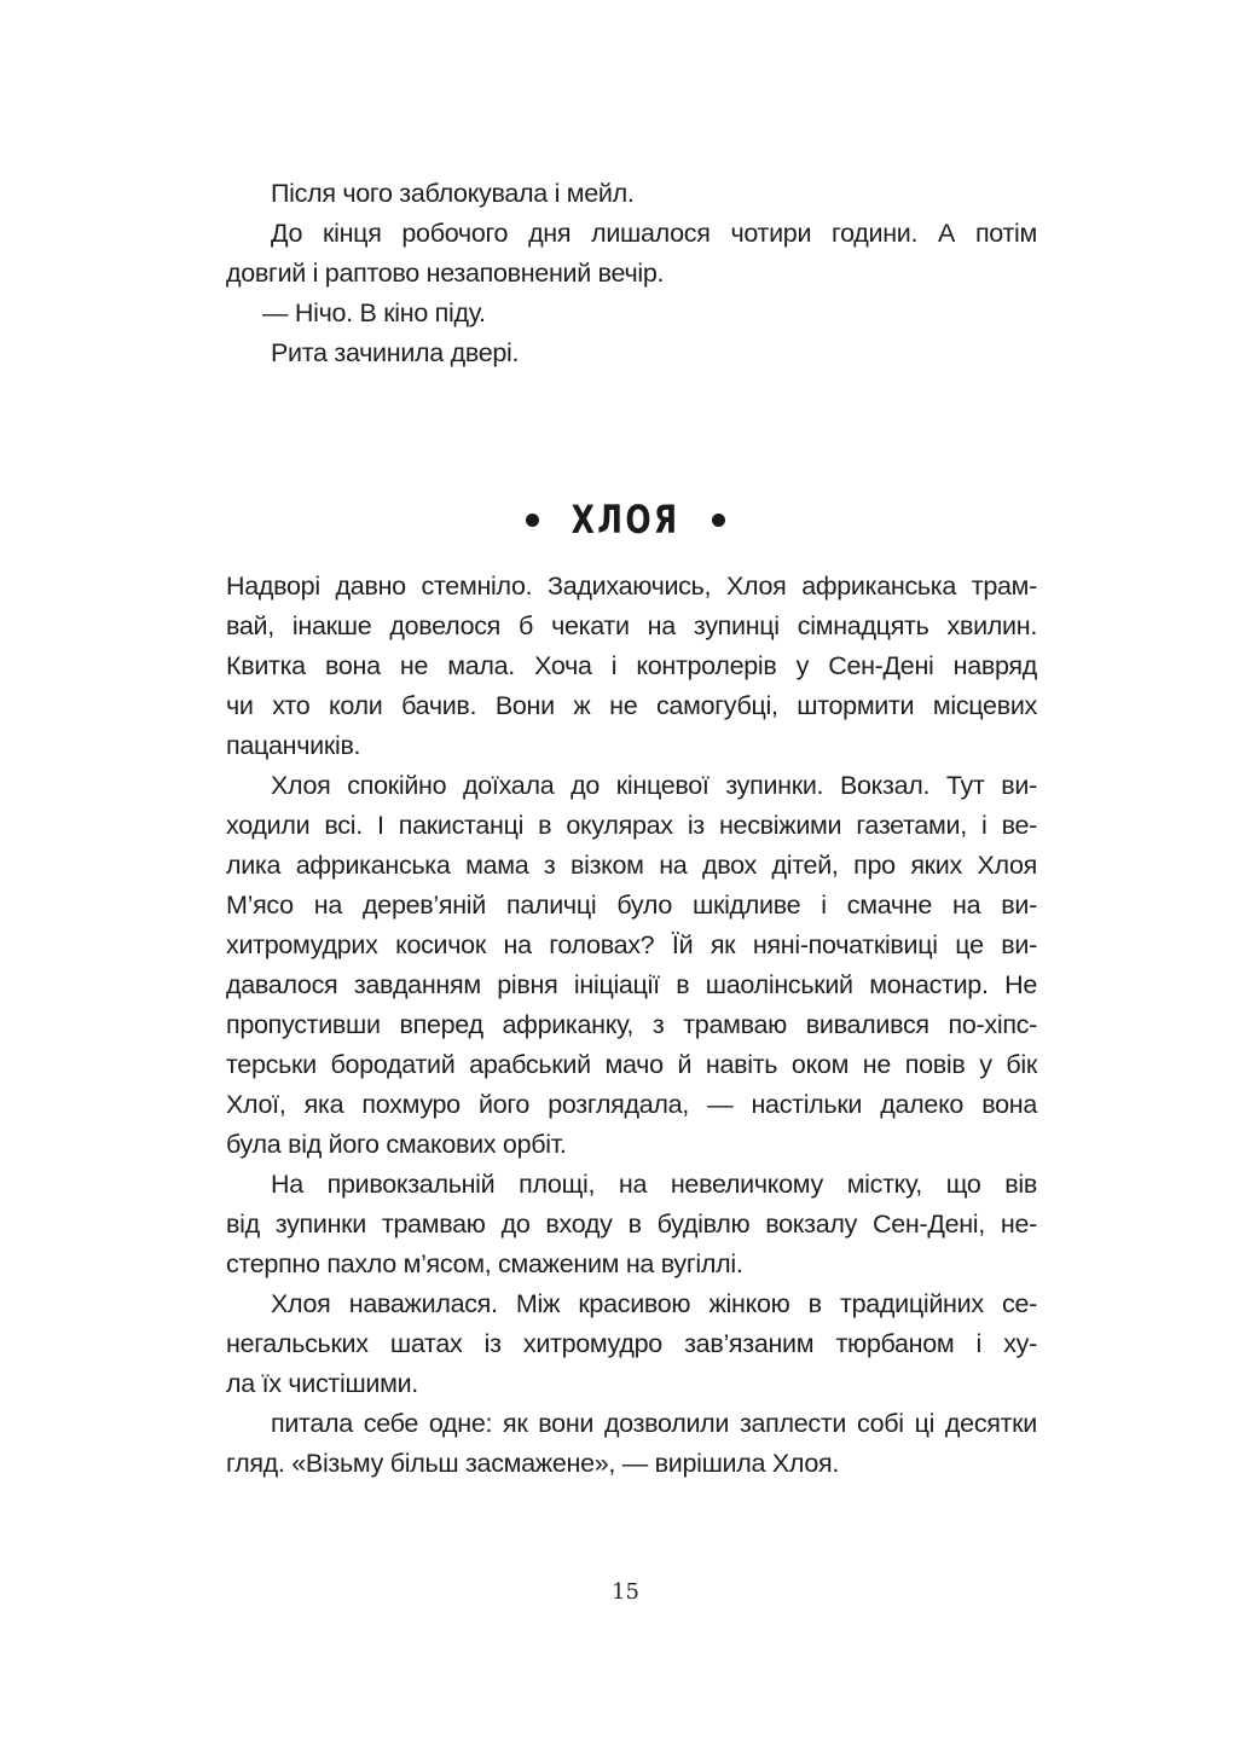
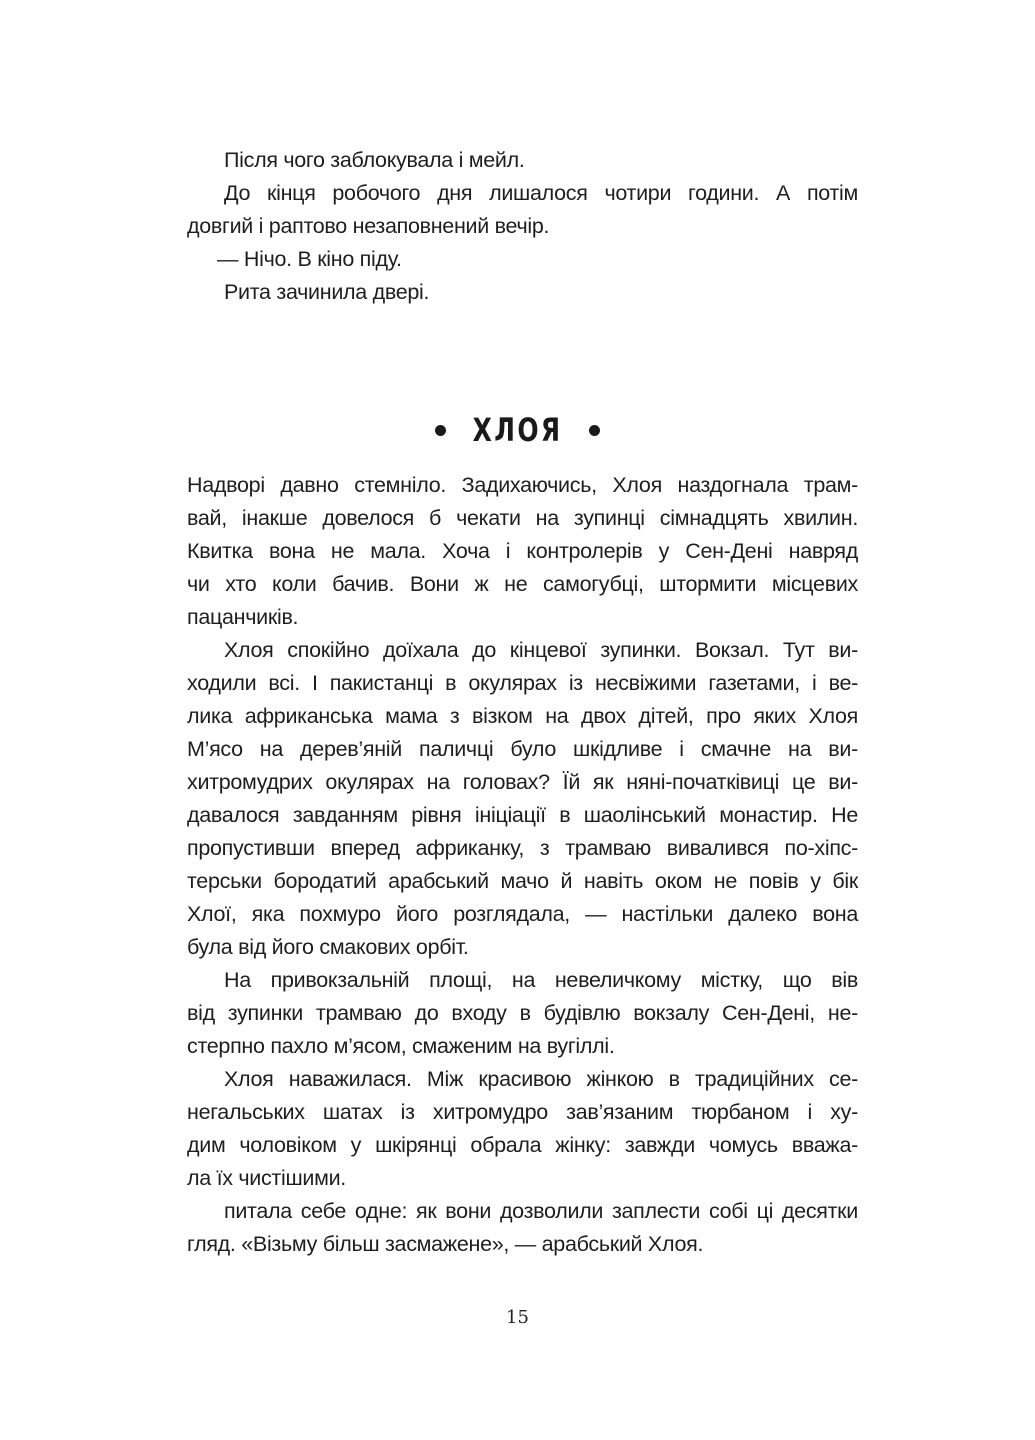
  Після чого заблокувала і мейл.
  До кінця робочого дня лишалося чотири години. А потім
  довгий і раптово незаповнений вечір.
  — Нічо. В кіно піду.
  Рита зачинила двері.
  ХЛОЯ
- Надворі давно стемніло. Задихаючись, Хлоя африканська трам-
+ Надворі давно стемніло. Задихаючись, Хлоя наздогнала трам-
  вай, інакше довелося б чекати на зупинці сімнадцять хвилин.
  Квитка вона не мала. Хоча і контролерів у Сен-Дені навряд
  чи хто коли бачив. Вони ж не самогубці, штормити місцевих
  пацанчиків.
  Хлоя спокійно доїхала до кінцевої зупинки. Вокзал. Тут ви-
  ходили всі. І пакистанці в окулярах із несвіжими газетами, і ве-
  лика африканська мама з візком на двох дітей, про яких Хлоя
  М’ясо на дерев’яній паличці було шкідливе і смачне на ви-
- хитромудрих косичок на головах? Їй як няні-початківиці це ви-
+ хитромудрих окулярах на головах? Їй як няні-початківиці це ви-
  давалося завданням рівня ініціації в шаолінський монастир. Не
  пропустивши вперед африканку, з трамваю вивалився по-хіпс-
  терськи бородатий арабський мачо й навіть оком не повів у бік
  Хлої, яка похмуро його розглядала, — настільки далеко вона
  була від його смакових орбіт.
  На привокзальній площі, на невеличкому містку, що вів
  від зупинки трамваю до входу в будівлю вокзалу Сен-Дені, не-
  стерпно пахло м’ясом, смаженим на вугіллі.
  Хлоя наважилася. Між красивою жінкою в традиційних се-
  негальських шатах із хитромудро зав’язаним тюрбаном і ху-
+ дим чоловіком у шкірянці обрала жінку: завжди чомусь вважа-
  ла їх чистішими.
  питала себе одне: як вони дозволили заплести собі ці десятки
- гляд. «Візьму більш засмажене», — вирішила Хлоя.
+ гляд. «Візьму більш засмажене», — арабський Хлоя.
  15
